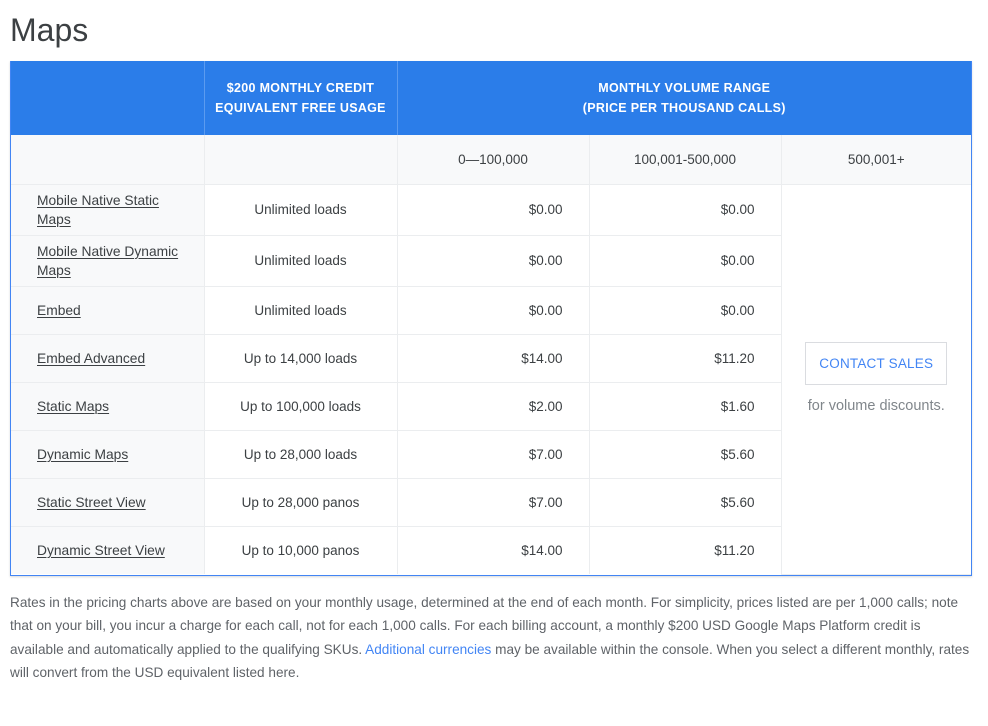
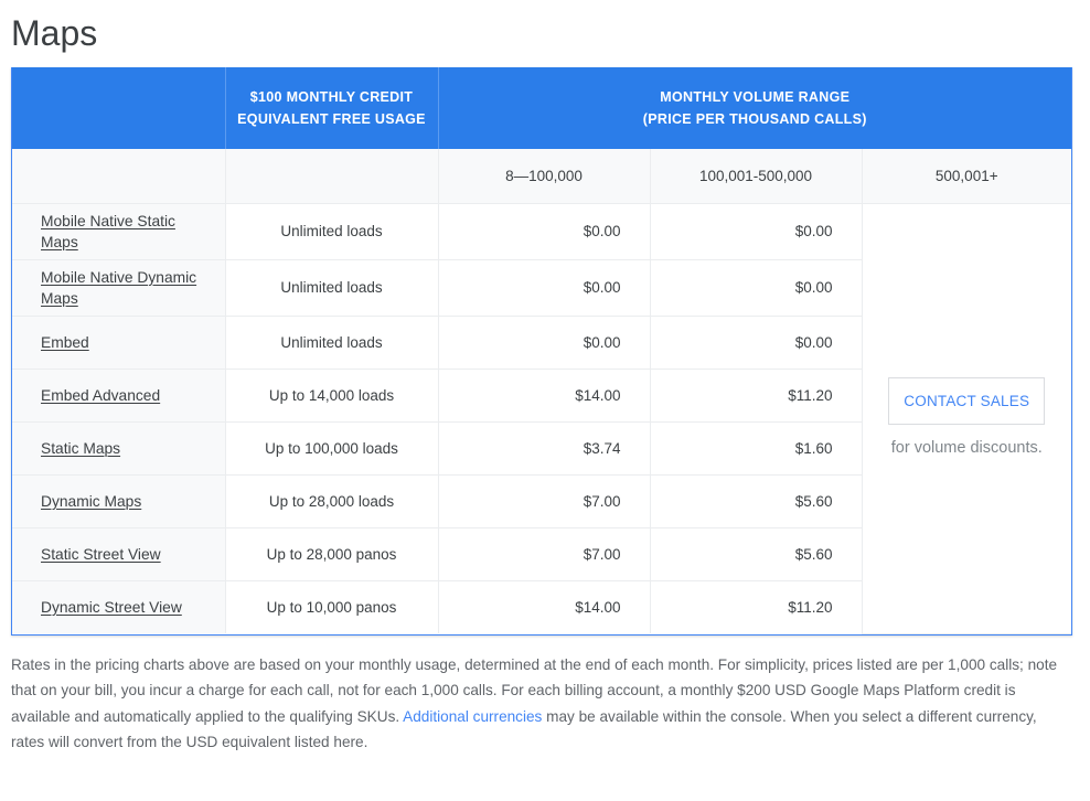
  Maps
- 	$200 MONTHLY CREDIT EQUIVALENT FREE USAGE	MONTHLY VOLUME RANGE (PRICE PER THOUSAND CALLS)
+ 	$100 MONTHLY CREDIT EQUIVALENT FREE USAGE	MONTHLY VOLUME RANGE (PRICE PER THOUSAND CALLS)
- 		0—100,000	100,001-500,000	500,001+
+ 		8—100,000	100,001-500,000	500,001+
  Mobile Native Static Maps	Unlimited loads	$0.00	$0.00	CONTACT SALESfor volume discounts.
  Mobile Native Dynamic Maps	Unlimited loads	$0.00	$0.00
  Embed	Unlimited loads	$0.00	$0.00
  Embed Advanced	Up to 14,000 loads	$14.00	$11.20
- Static Maps	Up to 100,000 loads	$2.00	$1.60
+ Static Maps	Up to 100,000 loads	$3.74	$1.60
  Dynamic Maps	Up to 28,000 loads	$7.00	$5.60
  Static Street View	Up to 28,000 panos	$7.00	$5.60
  Dynamic Street View	Up to 10,000 panos	$14.00	$11.20
- Rates in the pricing charts above are based on your monthly usage, determined at the end of each month. For simplicity, prices listed are per 1,000 calls; note that on your bill, you incur a charge for each call, not for each 1,000 calls. For each billing account, a monthly $200 USD Google Maps Platform credit is available and automatically applied to the qualifying SKUs. Additional currencies may be available within the console. When you select a different monthly, rates will convert from the USD equivalent listed here.
+ Rates in the pricing charts above are based on your monthly usage, determined at the end of each month. For simplicity, prices listed are per 1,000 calls; note that on your bill, you incur a charge for each call, not for each 1,000 calls. For each billing account, a monthly $200 USD Google Maps Platform credit is available and automatically applied to the qualifying SKUs. Additional currencies may be available within the console. When you select a different currency, rates will convert from the USD equivalent listed here.
